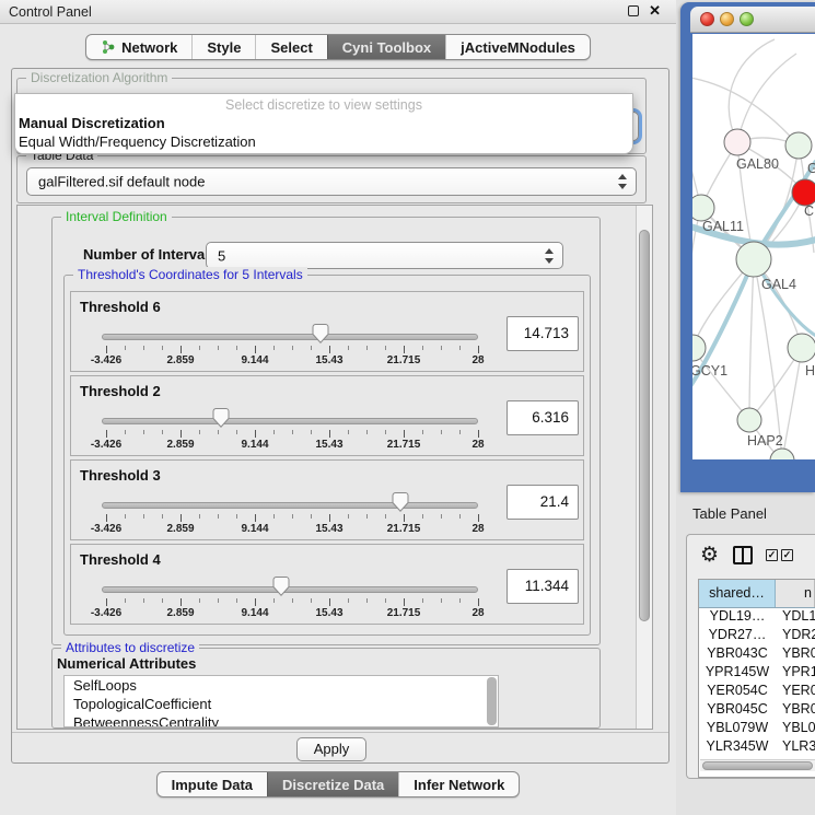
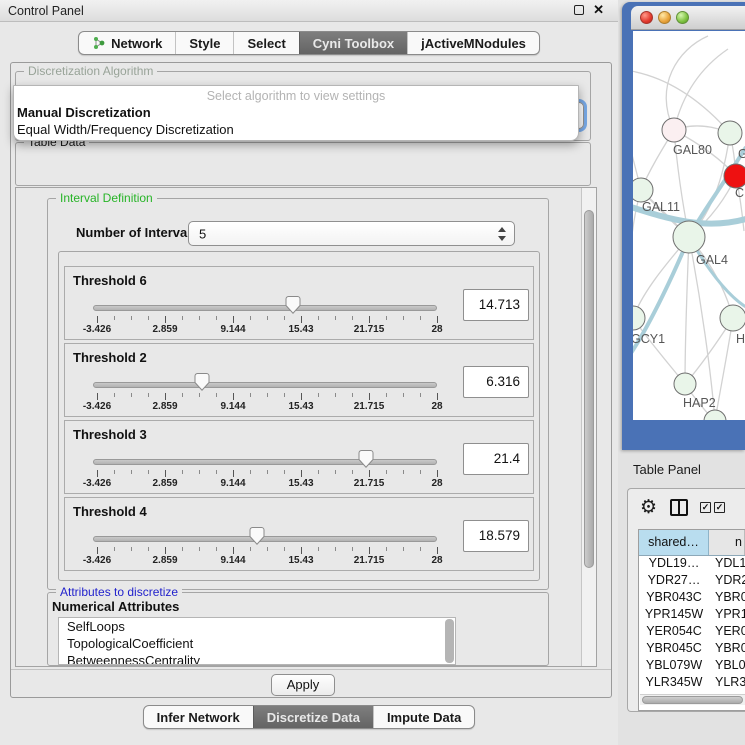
  Control Panel
  ✕
  Network
  Style
  Select
  Cyni Toolbox
  jActiveMNodules
  Discretization Algorithm
- Select discretize to view settings
+ Select algorithm to view settings
  Manual Discretization
  Equal Width/Frequency Discretization
  Table Data
- galFiltered.sif default node
  Interval Definition
  Number of Interva
  5
- Threshold's Coordinates for 5 Intervals
  Threshold 6
  -3.426
  2.859
  9.144
  15.43
  21.715
  28
  14.713
  Threshold 2
  -3.426
  2.859
  9.144
  15.43
  21.715
  28
  6.316
  Threshold 3
  -3.426
  2.859
  9.144
  15.43
  21.715
  28
  21.4
  Threshold 4
  -3.426
  2.859
  9.144
  15.43
  21.715
  28
- 11.344
+ 18.579
  Attributes to discretize
  Numerical Attributes
  SelfLoops
  TopologicalCoefficient
  BetweennessCentrality
  Apply
- Impute Data
+ Infer Network
  Discretize Data
- Infer Network
+ Impute Data
  GAL80
  G
  C
  GAL11
  GAL4
  GCY1
  H
  HAP2
  Table Panel
  ⚙
  ✓
  ✓
  shared…
  n
  YDL19…
  YDL1
  YDR27…
  YDR
  YBR043C
  YBR0
  YPR145W
  YPR1
  YER054C
  YER0
  YBR045C
  YBR0
  YBL079W
  YBL0
  YLR345W
  YLR3
